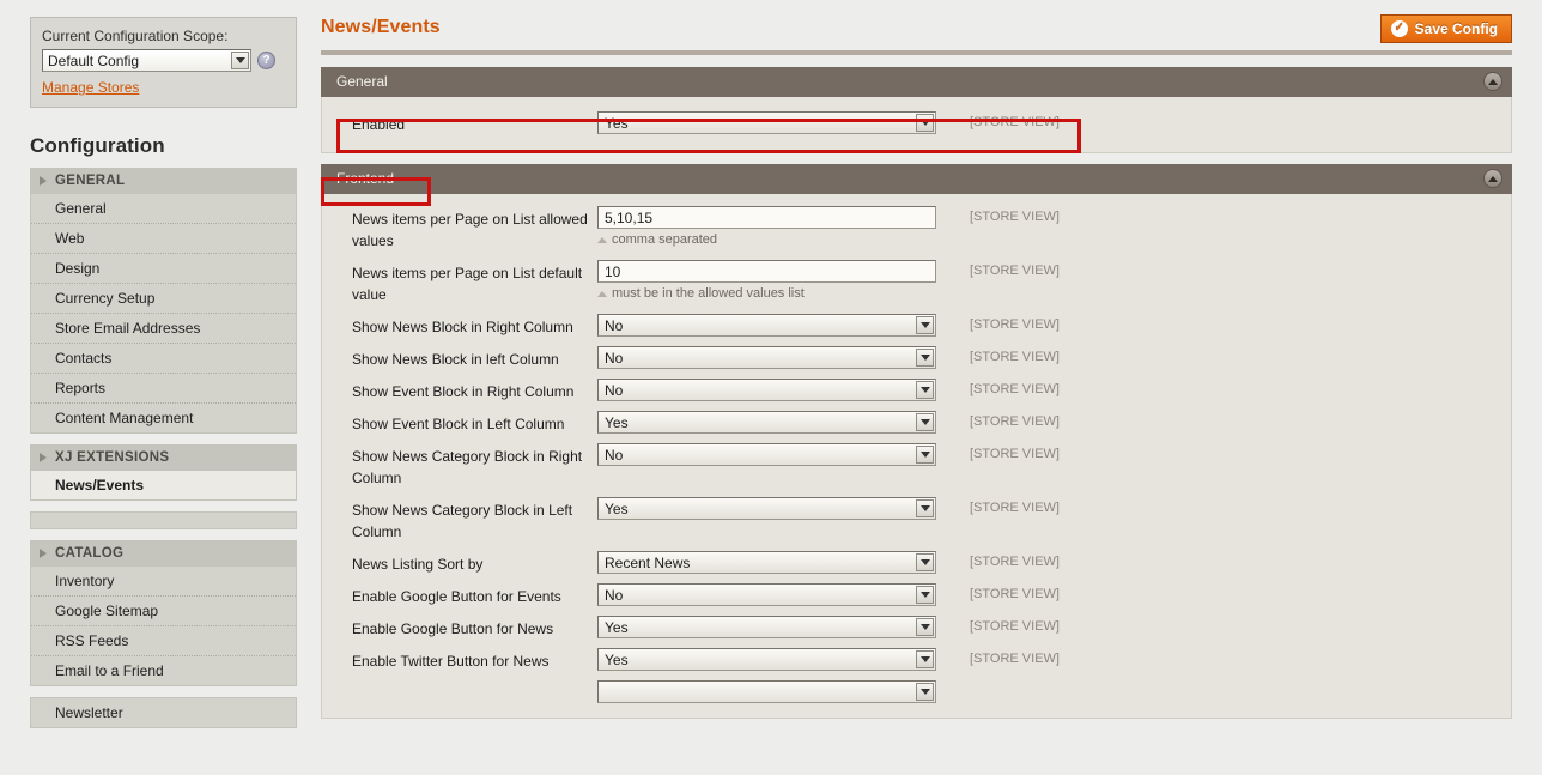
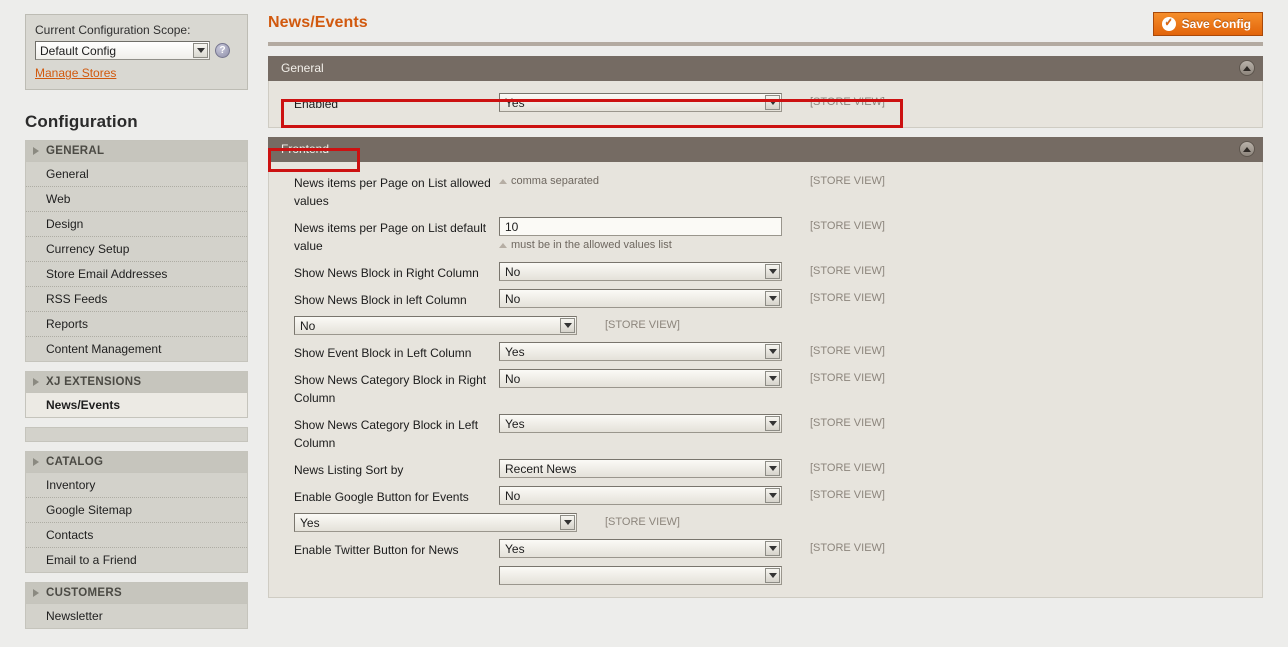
  Current Configuration Scope:
  Default Config
  ?
  Manage Stores
  Configuration
  GENERAL
  General
  Web
  Design
  Currency Setup
  Store Email Addresses
- Contacts
+ RSS Feeds
  Reports
  Content Management
  XJ EXTENSIONS
  News/Events
  CATALOG
  Inventory
  Google Sitemap
- RSS Feeds
+ Contacts
  Email to a Friend
+ CUSTOMERS
  Newsletter
  News/Events
  ✓
  Save Config
  General
  Enabled
  Yes
  [STORE VIEW]
  Frontend
  News items per Page on List allowed values
- 5,10,15
  comma separated
  [STORE VIEW]
  News items per Page on List default value
  10
  must be in the allowed values list
  [STORE VIEW]
  Show News Block in Right Column
  No
  [STORE VIEW]
  Show News Block in left Column
  No
  [STORE VIEW]
- Show Event Block in Right Column
  No
  [STORE VIEW]
  Show Event Block in Left Column
  Yes
  [STORE VIEW]
  Show News Category Block in Right Column
  No
  [STORE VIEW]
  Show News Category Block in Left Column
  Yes
  [STORE VIEW]
  News Listing Sort by
  Recent News
  [STORE VIEW]
  Enable Google Button for Events
  No
  [STORE VIEW]
- Enable Google Button for News
  Yes
  [STORE VIEW]
  Enable Twitter Button for News
  Yes
  [STORE VIEW]
